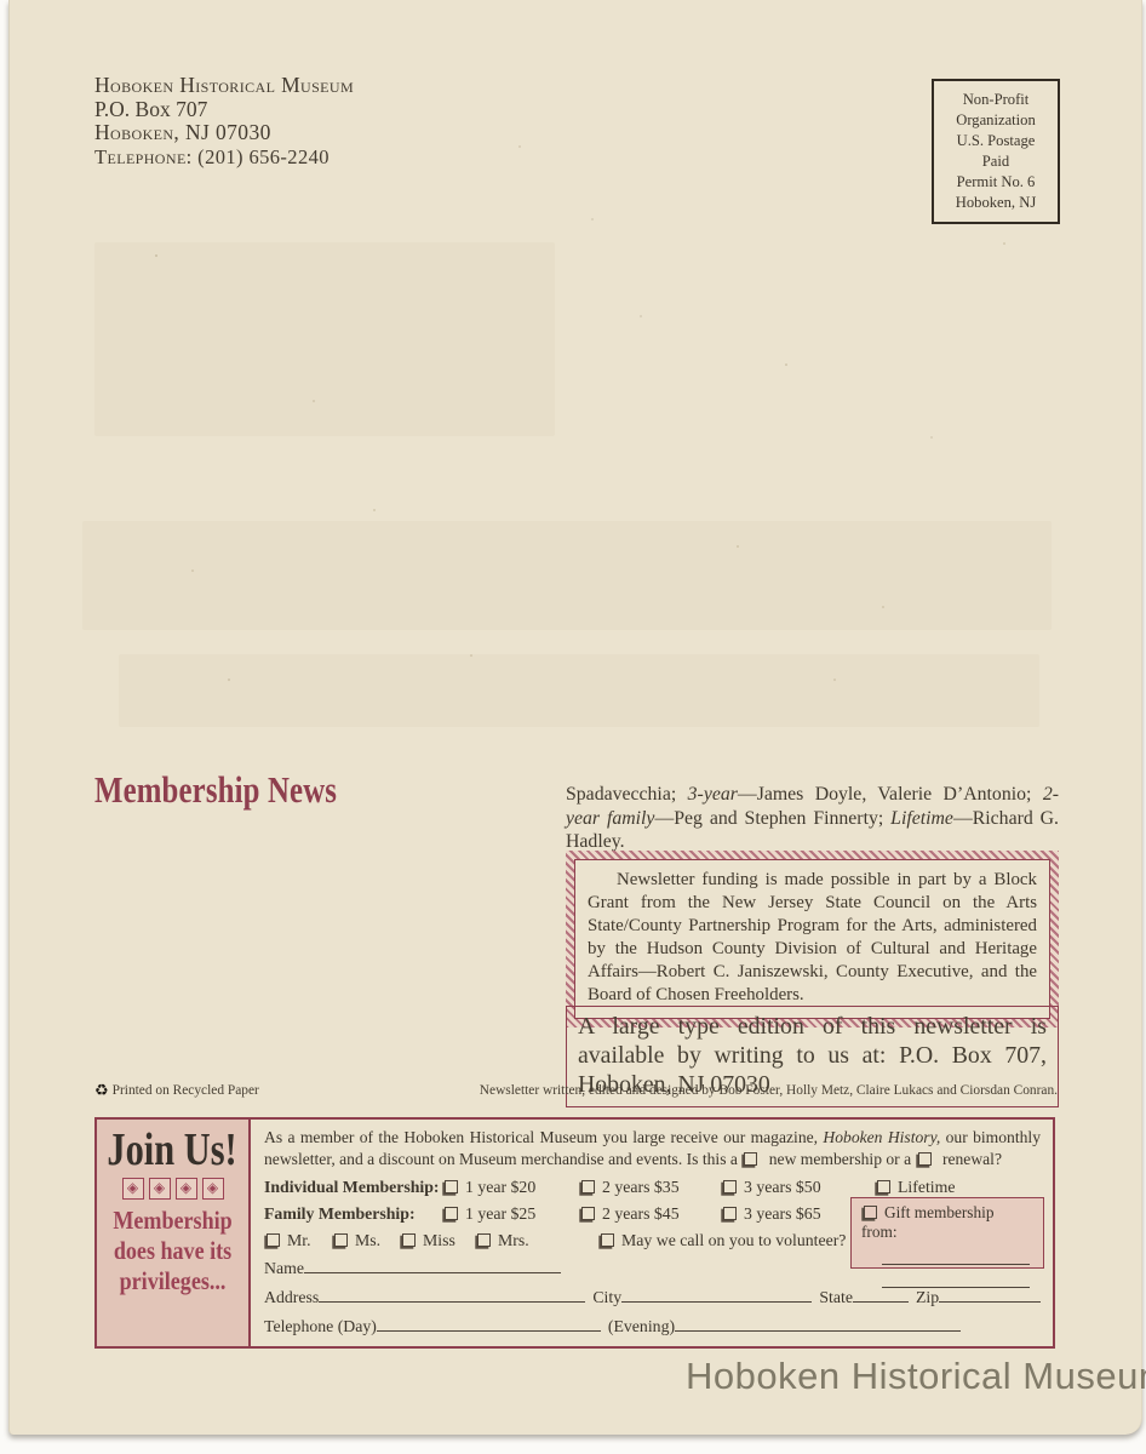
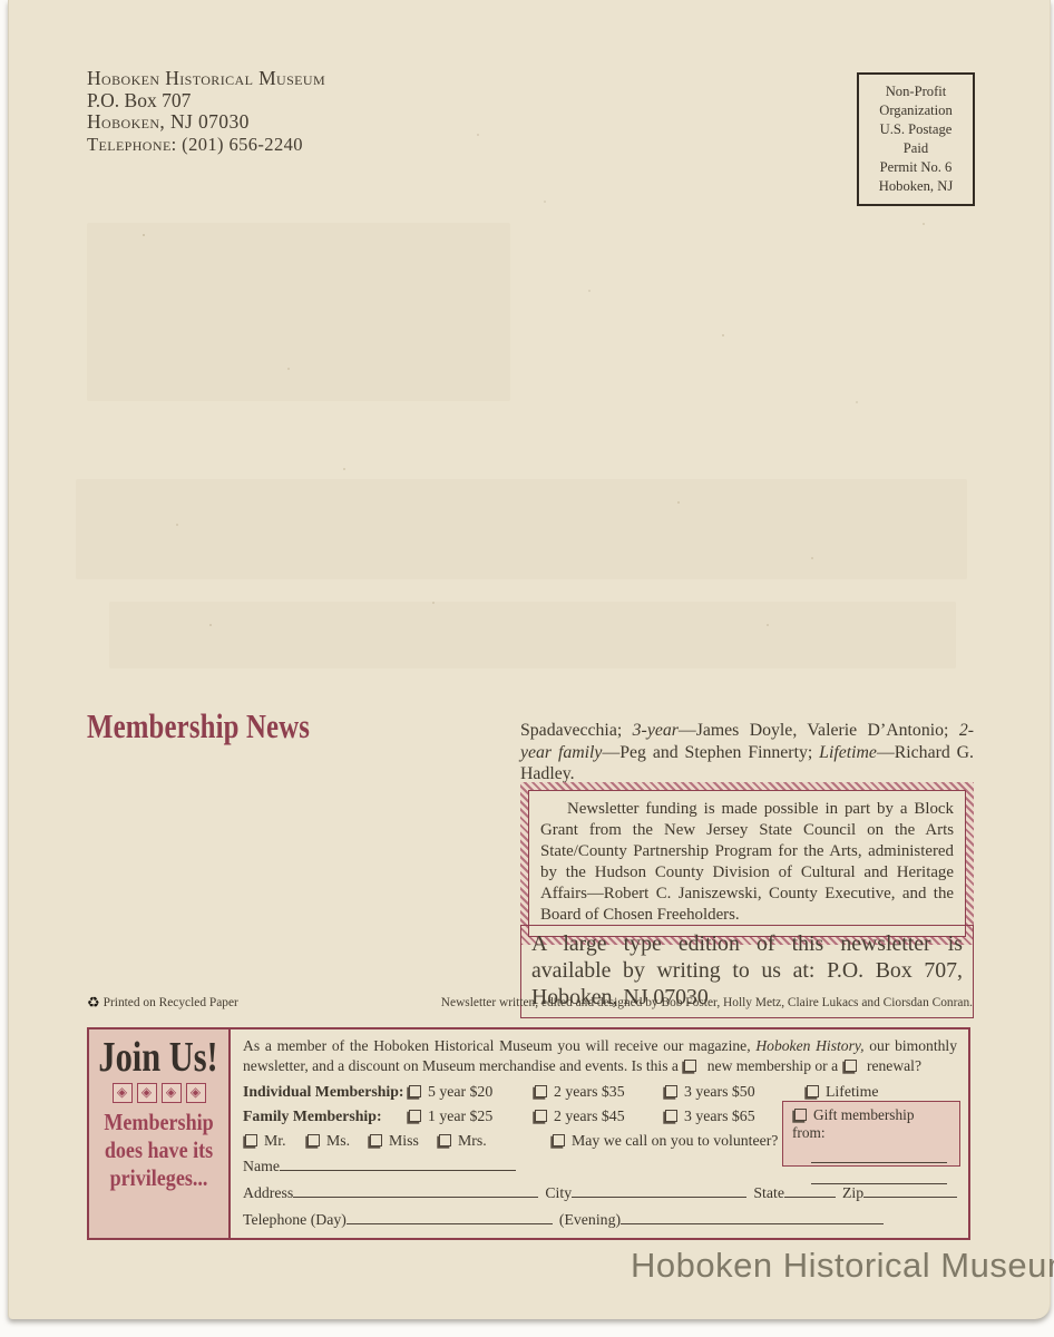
  Hoboken Historical Museum
  P.O. Box 707
  Hoboken, NJ 07030
  Telephone: (201) 656-2240
  Non-Profit
  Organization
  U.S. Postage Paid
  Permit No. 6
  Hoboken, NJ
  Membership News
  Spadavecchia; 3-year—James Doyle, Valerie D’Antonio; 2-year family—Peg and Stephen Finnerty; Lifetime—Richard G. Hadley.
  Newsletter funding is made possible in part by a Block Grant from the New Jersey State Council on the Arts State/County Partnership Program for the Arts, administered by the Hudson County Division of Cultural and Heritage Affairs—Robert C. Janiszewski, County Executive, and the Board of Chosen Freeholders.
  A large type edition of this newsletter is available by writing to us at: P.O. Box 707, Hoboken, NJ 07030
  ♻ Printed on Recycled Paper
  Newsletter written, edited and designed by Bob Foster, Holly Metz, Claire Lukacs and Ciorsdan Conran.
  Join Us!
  ◈
  ◈
  ◈
  ◈
  Membership
  does have its
  privileges...
- As a member of the Hoboken Historical Museum you large receive our magazine, Hoboken History, our bimonthly newsletter, and a discount on Museum merchandise and events. Is this a new membership or a renewal?
+ As a member of the Hoboken Historical Museum you will receive our magazine, Hoboken History, our bimonthly newsletter, and a discount on Museum merchandise and events. Is this a new membership or a renewal?
  Individual Membership:
- 1 year $20
+ 5 year $20
  2 years $35
  3 years $50
  Family Membership:
  1 year $25
  2 years $45
  3 years $65
  Mr.
  Ms.
  Miss
  Mrs.
  May we call on you to volunteer?
  Name
  Address
  City
  State
  Zip
  Telephone (Day)
  (Evening)
  Gift membership from:
  Hoboken Historical Museu
